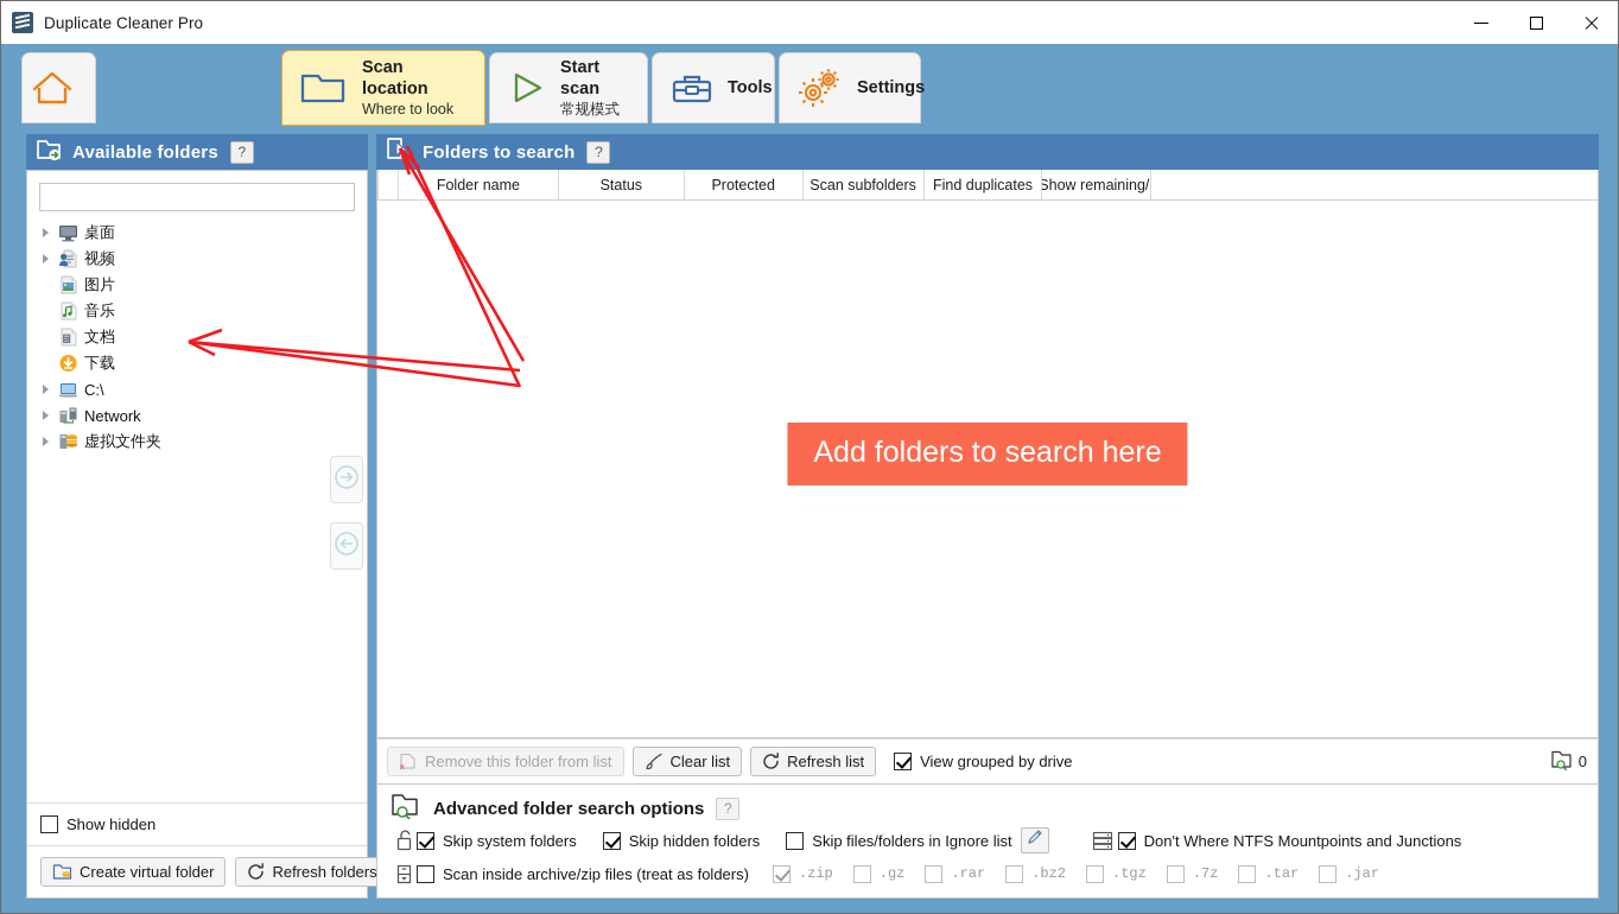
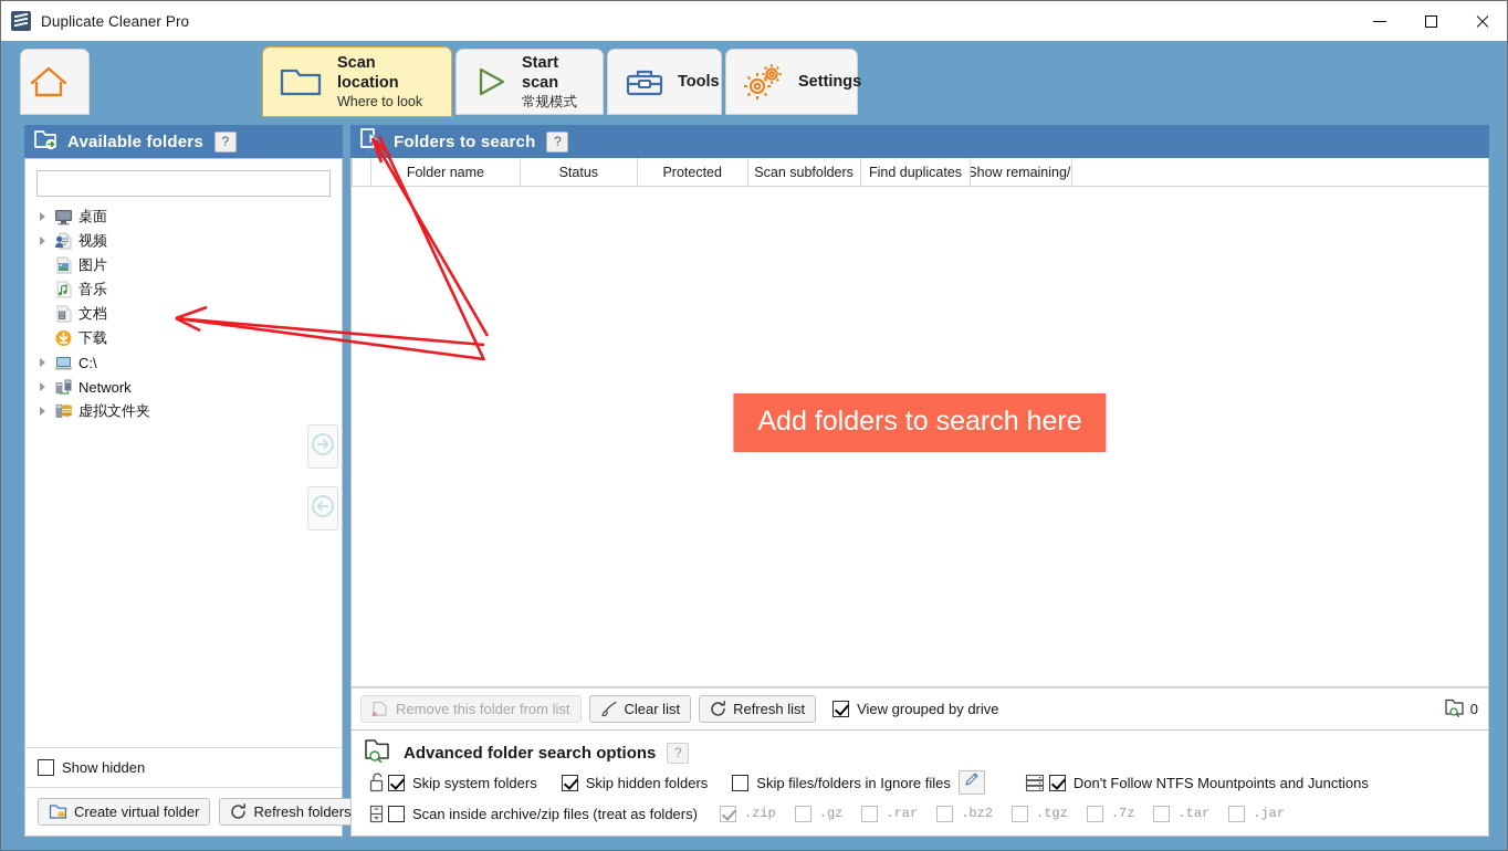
  Duplicate Cleaner Pro
  Scan location
  Where to look
  Start scan
  常规模式
  Tools
  Settings
  Available folders
  ?
  桌面
  视频
  图片
  音乐
  文档
  下载
  C:\
  Network
  虚拟文件夹
  Show hidden
  Create virtual folder
  Refresh folders
  Folders to search
  ?
  Folder name
  Status
  Protected
  Scan subfolders
  Find duplicates
  Show remaining/
  Add folders to search here
  Remove this folder from list
  Clear list
  Refresh list
  View grouped by drive
  0
  Advanced folder search options
  ?
  Skip system folders
  Skip hidden folders
- Skip files/folders in Ignore list
+ Skip files/folders in Ignore files
- Don't Where NTFS Mountpoints and Junctions
+ Don't Follow NTFS Mountpoints and Junctions
  Scan inside archive/zip files (treat as folders)
  .zip
  .gz
  .rar
  .bz2
  .tgz
  .7z
  .tar
  .jar
